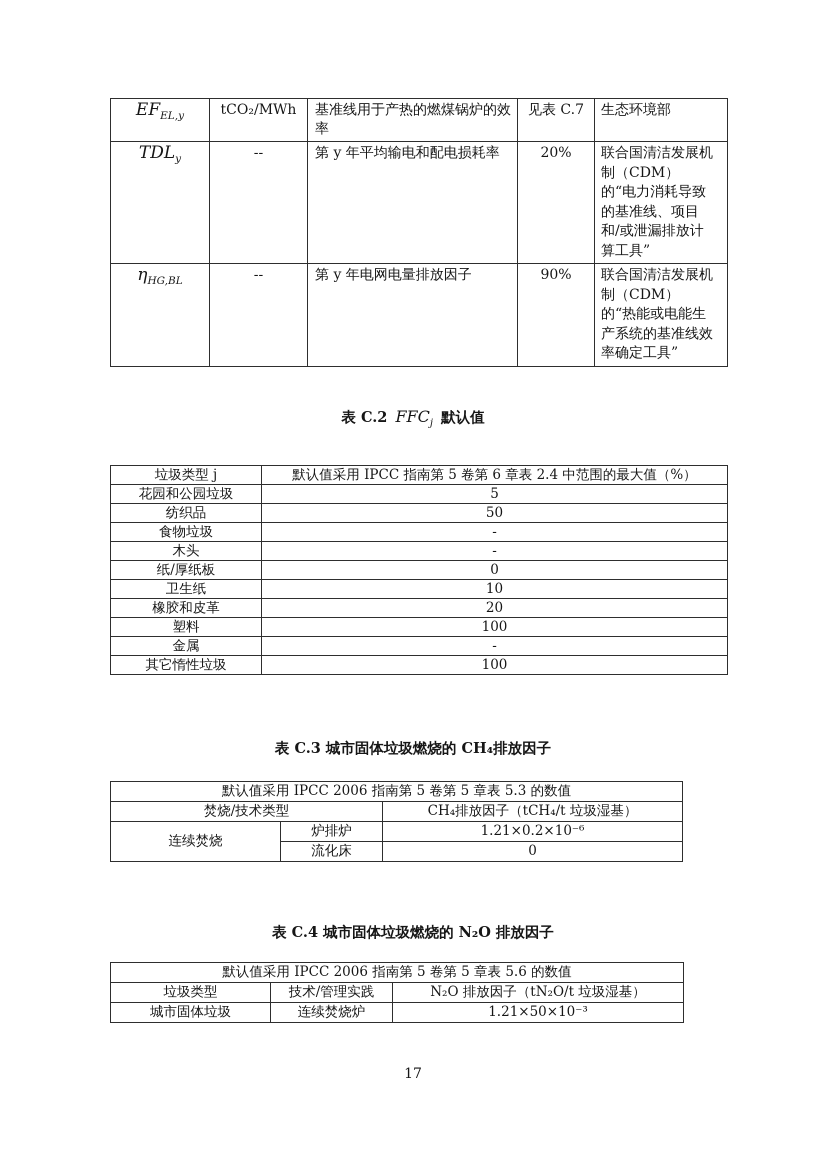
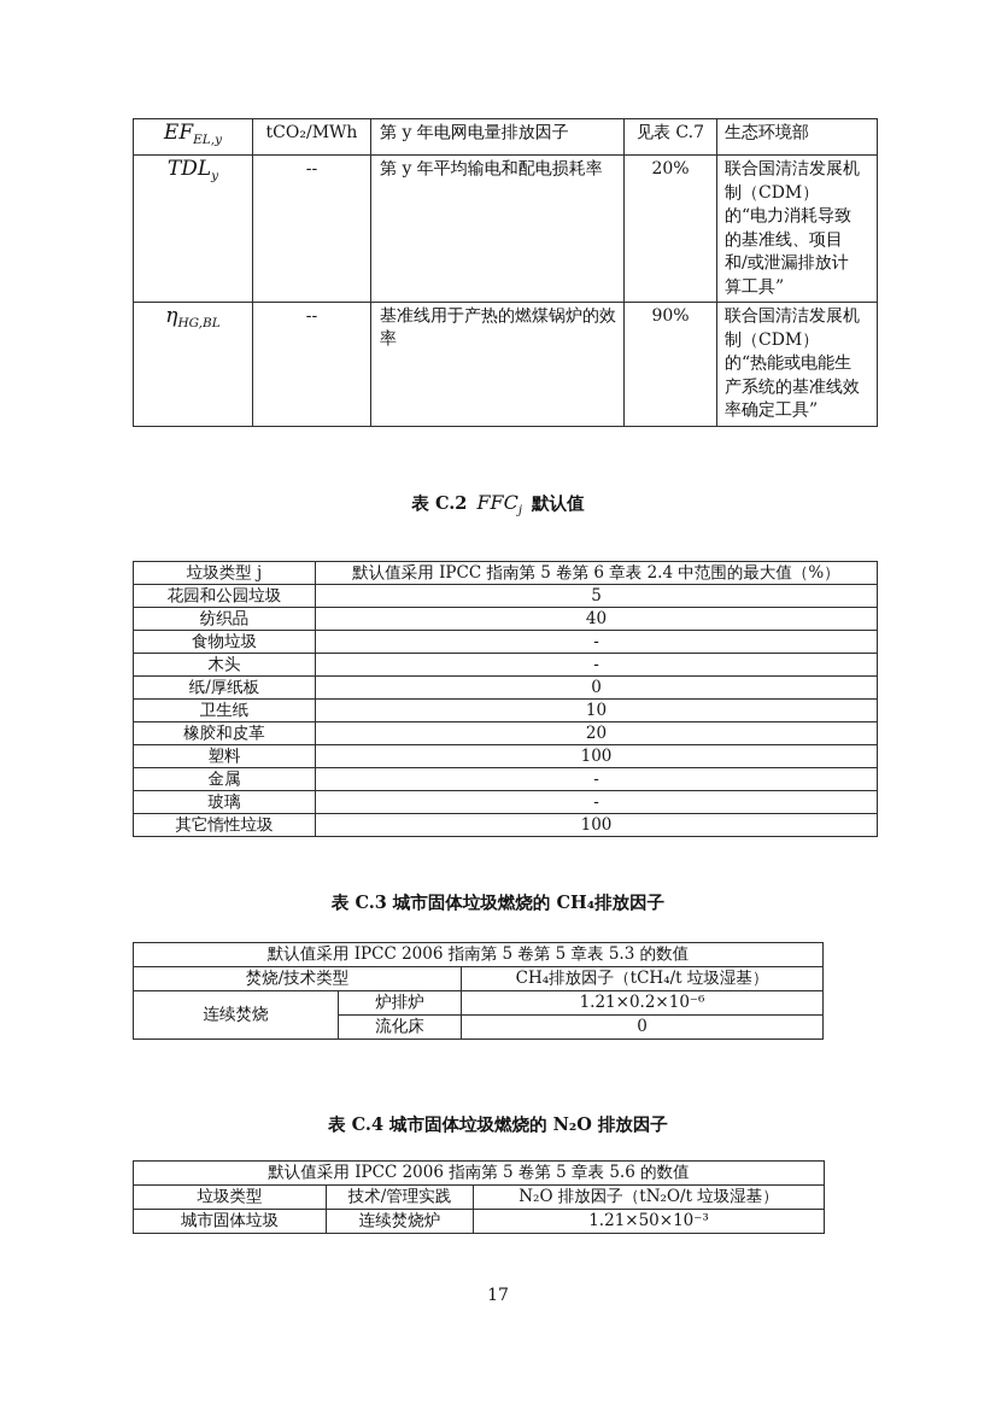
- EFEL,y	tCO₂/MWh	基准线用于产热的燃煤锅炉的效率	见表 C.7	生态环境部
+ EFEL,y	tCO₂/MWh	第 y 年电网电量排放因子	见表 C.7	生态环境部
  TDLy	--	第 y 年平均输电和配电损耗率	20%	联合国清洁发展机制（CDM）的“电力消耗导致的基准线、项目和/或泄漏排放计算工具”
- ηHG,BL	--	第 y 年电网电量排放因子	90%	联合国清洁发展机制（CDM）的“热能或电能生产系统的基准线效率确定工具”
+ ηHG,BL	--	基准线用于产热的燃煤锅炉的效率	90%	联合国清洁发展机制（CDM）的“热能或电能生产系统的基准线效率确定工具”
  表 C.2 FFCj 默认值
  垃圾类型 j	默认值采用 IPCC 指南第 5 卷第 6 章表 2.4 中范围的最大值（%）
  花园和公园垃圾	5
- 纺织品	50
+ 纺织品	40
  食物垃圾	-
  木头	-
  纸/厚纸板	0
  卫生纸	10
  橡胶和皮革	20
  塑料	100
  金属	-
+ 玻璃	-
  其它惰性垃圾	100
  表 C.3 城市固体垃圾燃烧的 CH₄排放因子
  默认值采用 IPCC 2006 指南第 5 卷第 5 章表 5.3 的数值
  焚烧/技术类型	CH₄排放因子（tCH₄/t 垃圾湿基）
  连续焚烧	炉排炉	1.21×0.2×10⁻⁶
  流化床	0
  表 C.4 城市固体垃圾燃烧的 N₂O 排放因子
  默认值采用 IPCC 2006 指南第 5 卷第 5 章表 5.6 的数值
  垃圾类型	技术/管理实践	N₂O 排放因子（tN₂O/t 垃圾湿基）
  城市固体垃圾	连续焚烧炉	1.21×50×10⁻³
  17
